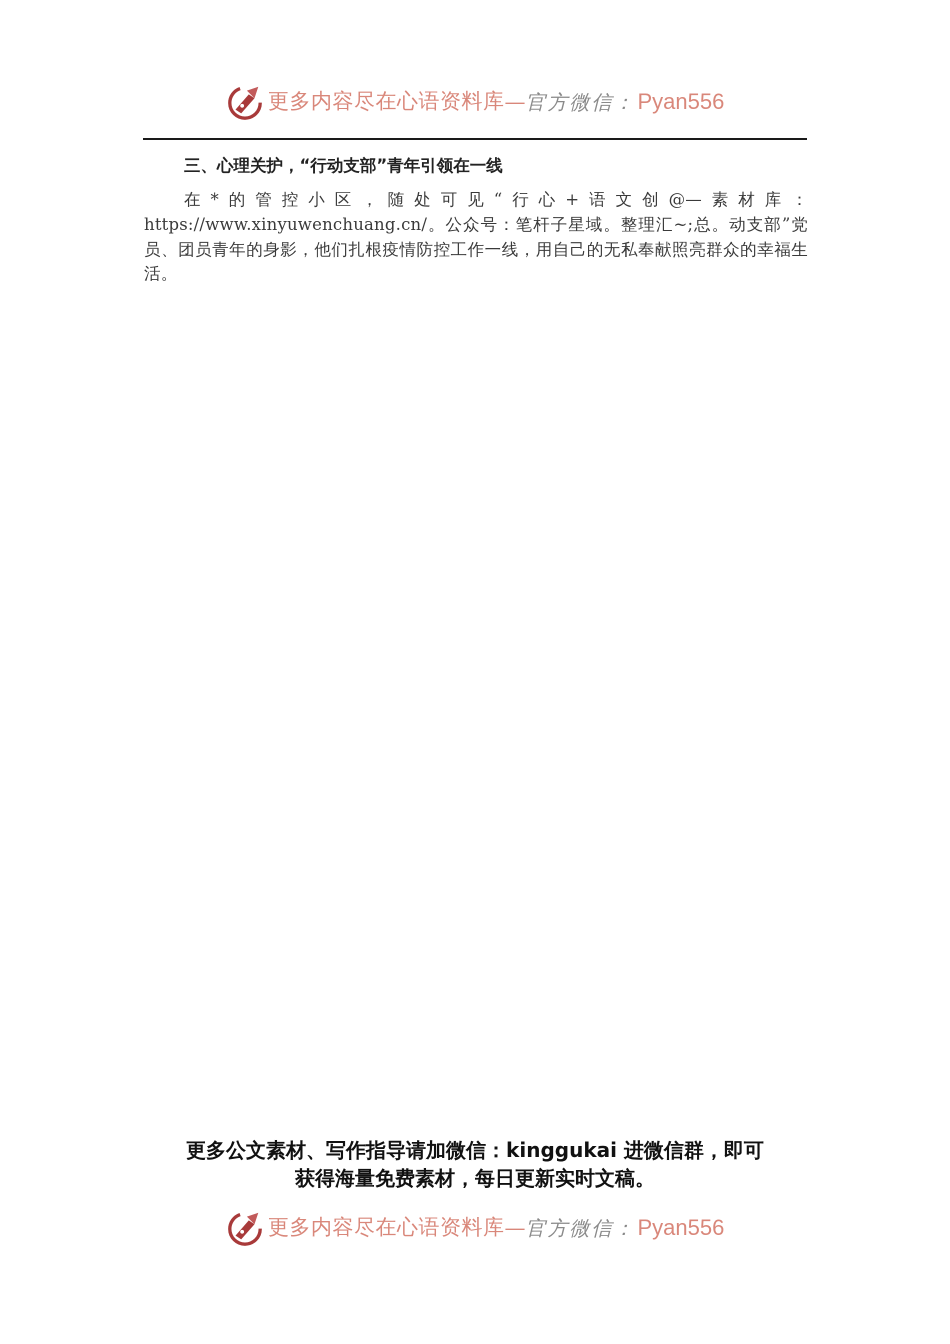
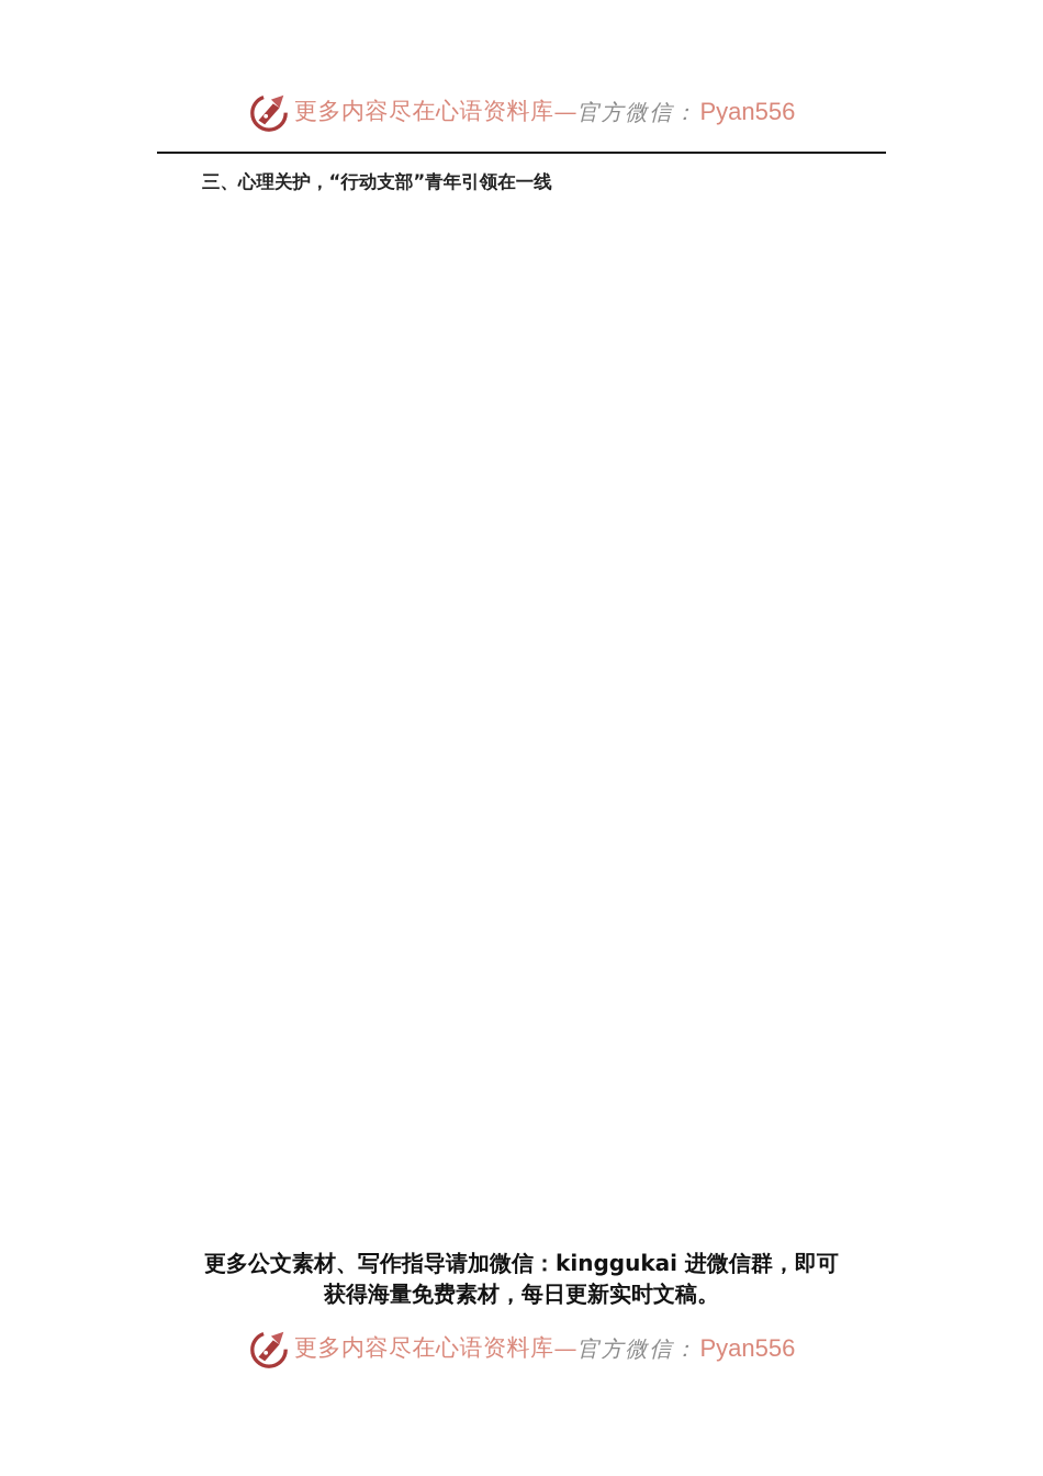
  更多内容尽在心语资料库
  —
  官方微信：
  Pyan556
  三、心理关护，“行动支部”青年引领在一线
- 在*的管控小区，随处可见“行心+语文创@—素材库：https://www.xinyuwenchuang.cn/。公众号：笔杆子星域。整理汇~;总。动支部”党员、团员青年的身影，他们扎根疫情防控工作一线，用自己的无私奉献照亮群众的幸福生活。
  更多公文素材、写作指导请加微信：kinggukai 进微信群，即可
  获得海量免费素材，每日更新实时文稿。
  更多内容尽在心语资料库
  —
  官方微信：
  Pyan556
